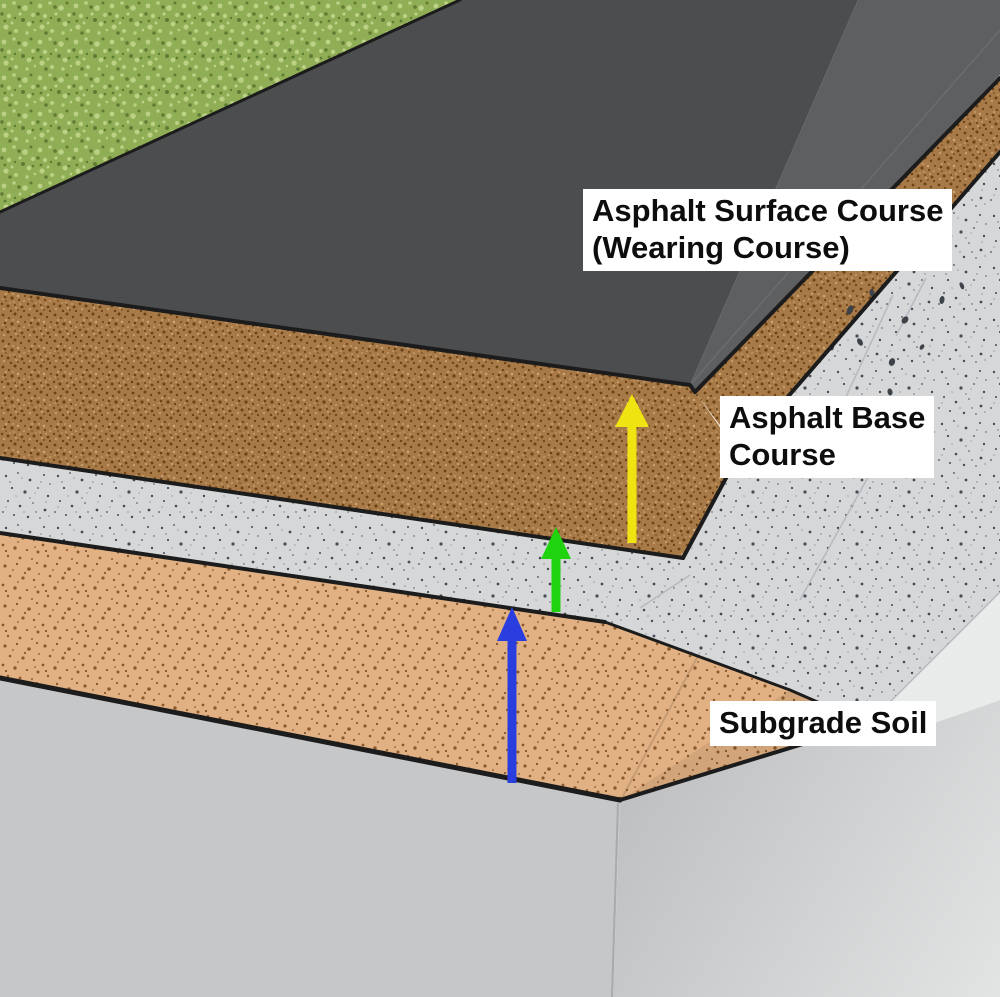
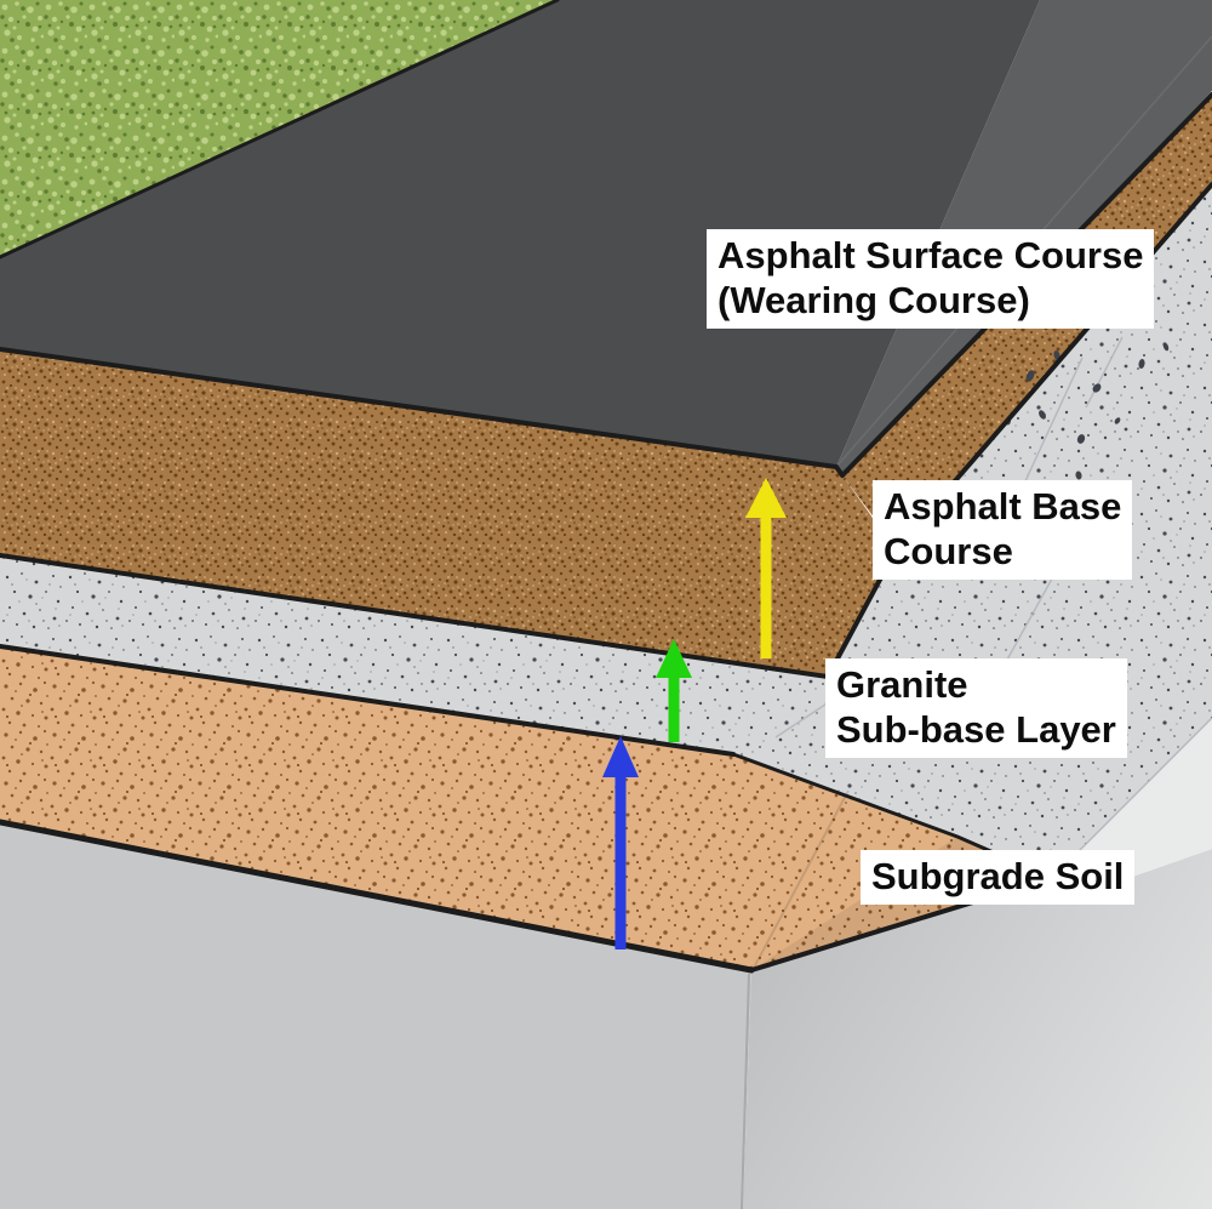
  Asphalt Surface Course
  (Wearing Course)
  Asphalt Base
  Course
+ Granite
+ Sub-base Layer
  Subgrade Soil
